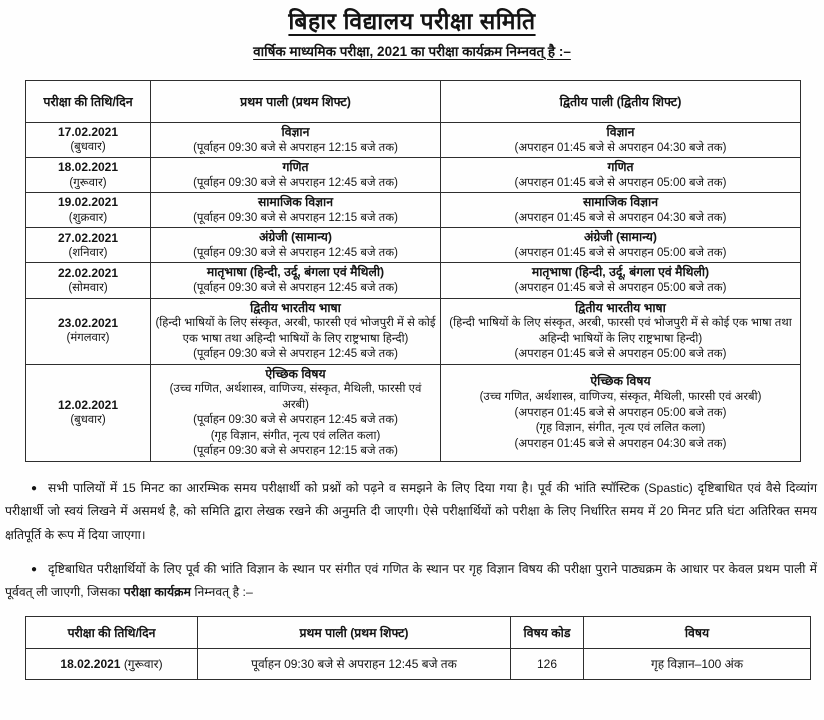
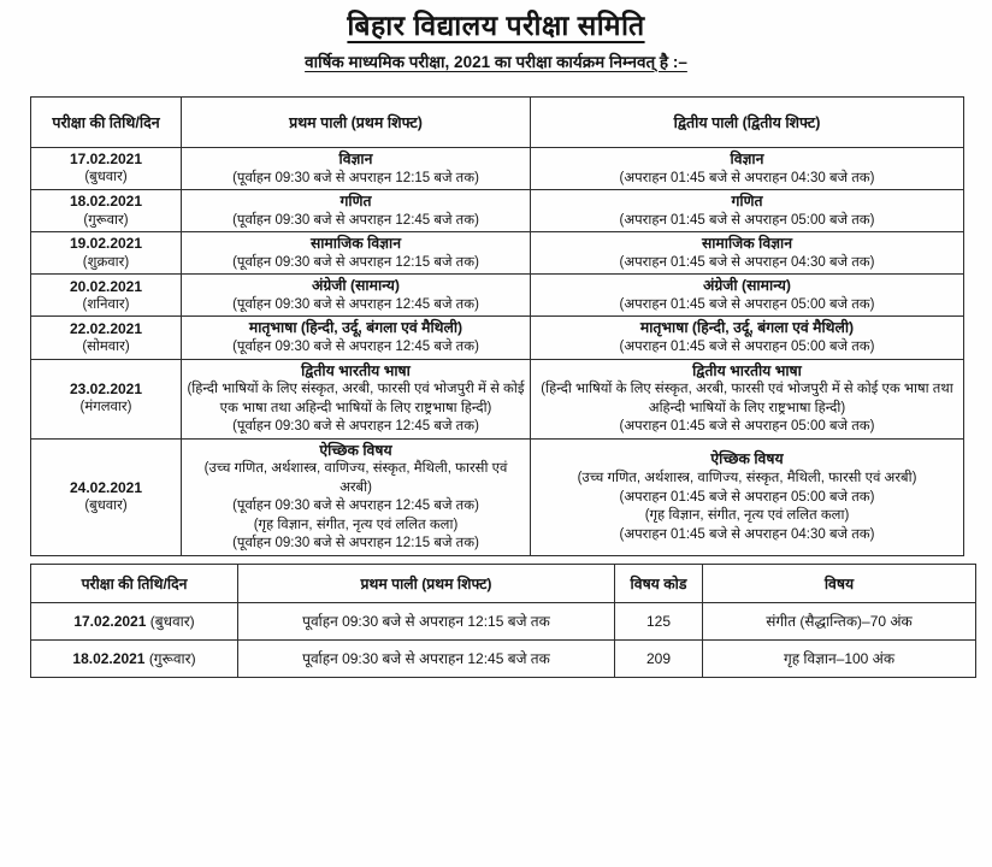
  बिहार विद्यालय परीक्षा समिति
  वार्षिक माध्यमिक परीक्षा, 2021 का परीक्षा कार्यक्रम निम्नवत् है :–
  परीक्षा की तिथि/दिन	प्रथम पाली (प्रथम शिफ्ट)	द्वितीय पाली (द्वितीय शिफ्ट)
  17.02.2021 (बुधवार)	विज्ञान (पूर्वाहन 09:30 बजे से अपराहन 12:15 बजे तक)	विज्ञान (अपराहन 01:45 बजे से अपराहन 04:30 बजे तक)
  18.02.2021 (गुरूवार)	गणित (पूर्वाहन 09:30 बजे से अपराहन 12:45 बजे तक)	गणित (अपराहन 01:45 बजे से अपराहन 05:00 बजे तक)
  19.02.2021 (शुक्रवार)	सामाजिक विज्ञान (पूर्वाहन 09:30 बजे से अपराहन 12:15 बजे तक)	सामाजिक विज्ञान (अपराहन 01:45 बजे से अपराहन 04:30 बजे तक)
- 27.02.2021 (शनिवार)	अंग्रेजी (सामान्य) (पूर्वाहन 09:30 बजे से अपराहन 12:45 बजे तक)	अंग्रेजी (सामान्य) (अपराहन 01:45 बजे से अपराहन 05:00 बजे तक)
+ 20.02.2021 (शनिवार)	अंग्रेजी (सामान्य) (पूर्वाहन 09:30 बजे से अपराहन 12:45 बजे तक)	अंग्रेजी (सामान्य) (अपराहन 01:45 बजे से अपराहन 05:00 बजे तक)
  22.02.2021 (सोमवार)	मातृभाषा (हिन्दी, उर्दू, बंगला एवं मैथिली) (पूर्वाहन 09:30 बजे से अपराहन 12:45 बजे तक)	मातृभाषा (हिन्दी, उर्दू, बंगला एवं मैथिली) (अपराहन 01:45 बजे से अपराहन 05:00 बजे तक)
  23.02.2021 (मंगलवार)	द्वितीय भारतीय भाषा (हिन्दी भाषियों के लिए संस्कृत, अरबी, फारसी एवं भोजपुरी में से कोई एक भाषा तथा अहिन्दी भाषियों के लिए राष्ट्रभाषा हिन्दी) (पूर्वाहन 09:30 बजे से अपराहन 12:45 बजे तक)	द्वितीय भारतीय भाषा (हिन्दी भाषियों के लिए संस्कृत, अरबी, फारसी एवं भोजपुरी में से कोई एक भाषा तथा अहिन्दी भाषियों के लिए राष्ट्रभाषा हिन्दी) (अपराहन 01:45 बजे से अपराहन 05:00 बजे तक)
- 12.02.2021 (बुधवार)	ऐच्छिक विषय (उच्च गणित, अर्थशास्त्र, वाणिज्य, संस्कृत, मैथिली, फारसी एवं अरबी) (पूर्वाहन 09:30 बजे से अपराहन 12:45 बजे तक) (गृह विज्ञान, संगीत, नृत्य एवं ललित कला) (पूर्वाहन 09:30 बजे से अपराहन 12:15 बजे तक)	ऐच्छिक विषय (उच्च गणित, अर्थशास्त्र, वाणिज्य, संस्कृत, मैथिली, फारसी एवं अरबी) (अपराहन 01:45 बजे से अपराहन 05:00 बजे तक) (गृह विज्ञान, संगीत, नृत्य एवं ललित कला) (अपराहन 01:45 बजे से अपराहन 04:30 बजे तक)
+ 24.02.2021 (बुधवार)	ऐच्छिक विषय (उच्च गणित, अर्थशास्त्र, वाणिज्य, संस्कृत, मैथिली, फारसी एवं अरबी) (पूर्वाहन 09:30 बजे से अपराहन 12:45 बजे तक) (गृह विज्ञान, संगीत, नृत्य एवं ललित कला) (पूर्वाहन 09:30 बजे से अपराहन 12:15 बजे तक)	ऐच्छिक विषय (उच्च गणित, अर्थशास्त्र, वाणिज्य, संस्कृत, मैथिली, फारसी एवं अरबी) (अपराहन 01:45 बजे से अपराहन 05:00 बजे तक) (गृह विज्ञान, संगीत, नृत्य एवं ललित कला) (अपराहन 01:45 बजे से अपराहन 04:30 बजे तक)
- ● सभी पालियों में 15 मिनट का आरम्भिक समय परीक्षार्थी को प्रश्नों को पढ़ने व समझने के लिए दिया गया है। पूर्व की भांति स्पॉस्टिक (Spastic) दृष्टिबाधित एवं वैसे दिव्यांग परीक्षार्थी जो स्वयं लिखने में असमर्थ है, को समिति द्वारा लेखक रखने की अनुमति दी जाएगी। ऐसे परीक्षार्थियों को परीक्षा के लिए निर्धारित समय में 20 मिनट प्रति घंटा अतिरिक्त समय क्षतिपूर्ति के रूप में दिया जाएगा।
- ● दृष्टिबाधित परीक्षार्थियों के लिए पूर्व की भांति विज्ञान के स्थान पर संगीत एवं गणित के स्थान पर गृह विज्ञान विषय की परीक्षा पुराने पाठ्यक्रम के आधार पर केवल प्रथम पाली में पूर्ववत् ली जाएगी, जिसका परीक्षा कार्यक्रम निम्नवत् है :–
  परीक्षा की तिथि/दिन	प्रथम पाली (प्रथम शिफ्ट)	विषय कोड	विषय
+ 17.02.2021 (बुधवार)	पूर्वाहन 09:30 बजे से अपराहन 12:15 बजे तक	125	संगीत (सैद्धान्तिक)–70 अंक
- 18.02.2021 (गुरूवार)	पूर्वाहन 09:30 बजे से अपराहन 12:45 बजे तक	126	गृह विज्ञान–100 अंक
+ 18.02.2021 (गुरूवार)	पूर्वाहन 09:30 बजे से अपराहन 12:45 बजे तक	209	गृह विज्ञान–100 अंक
